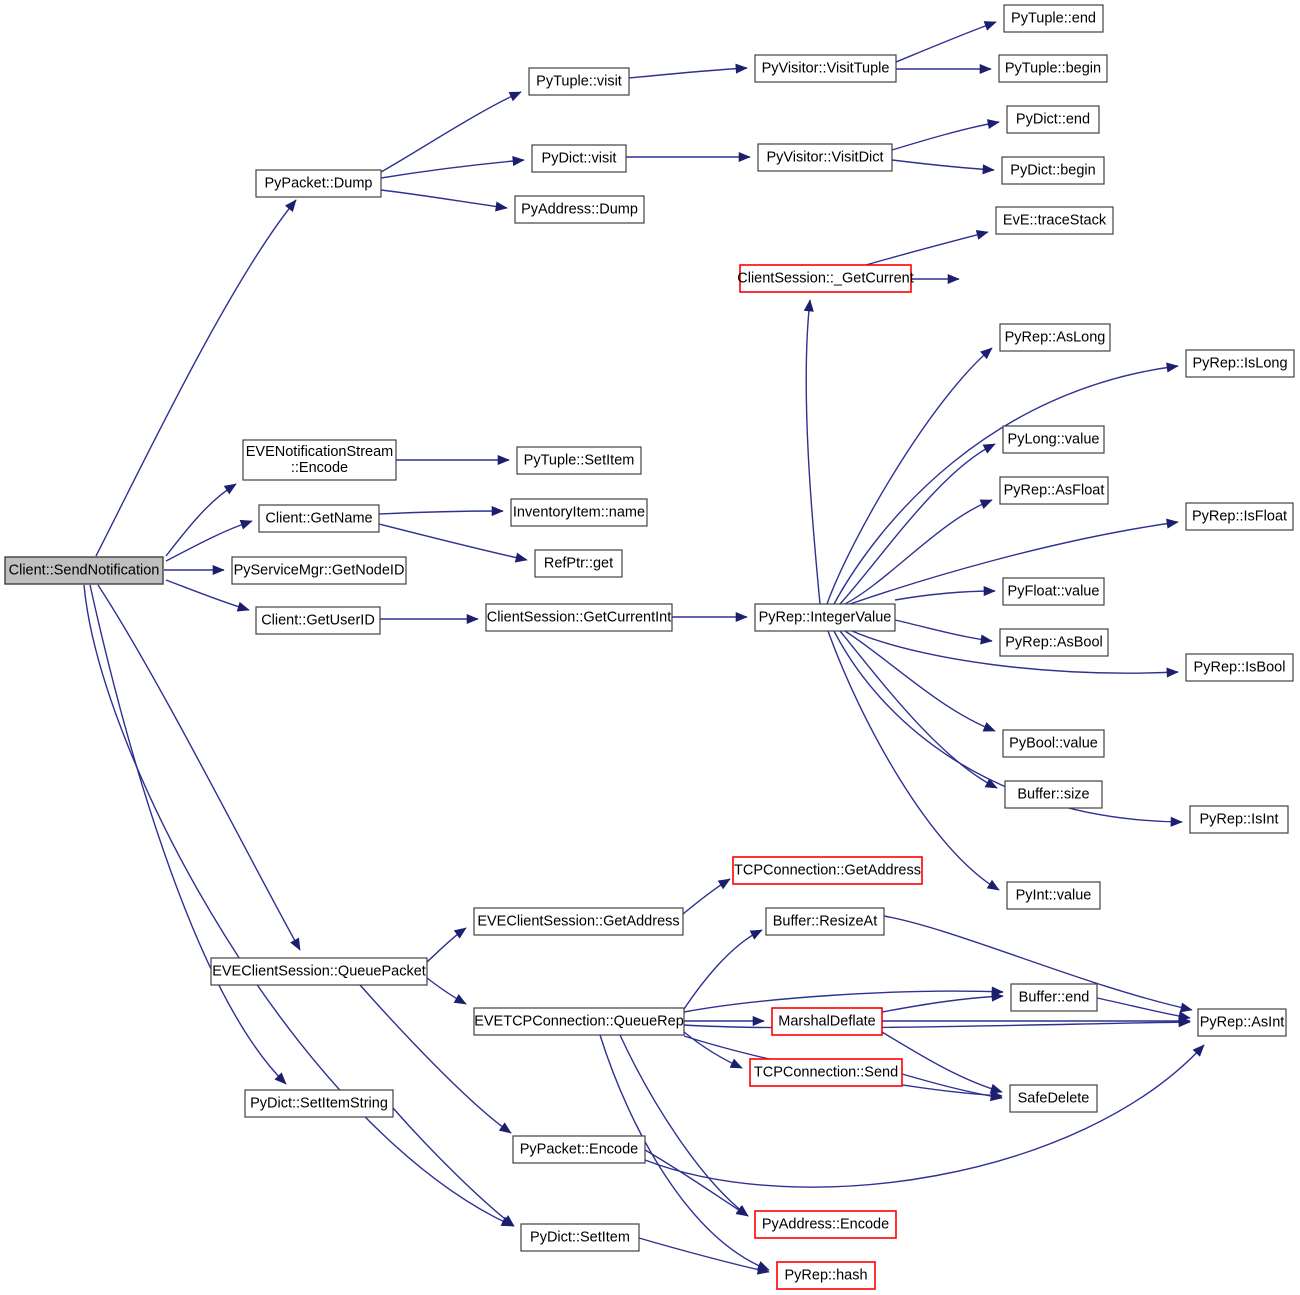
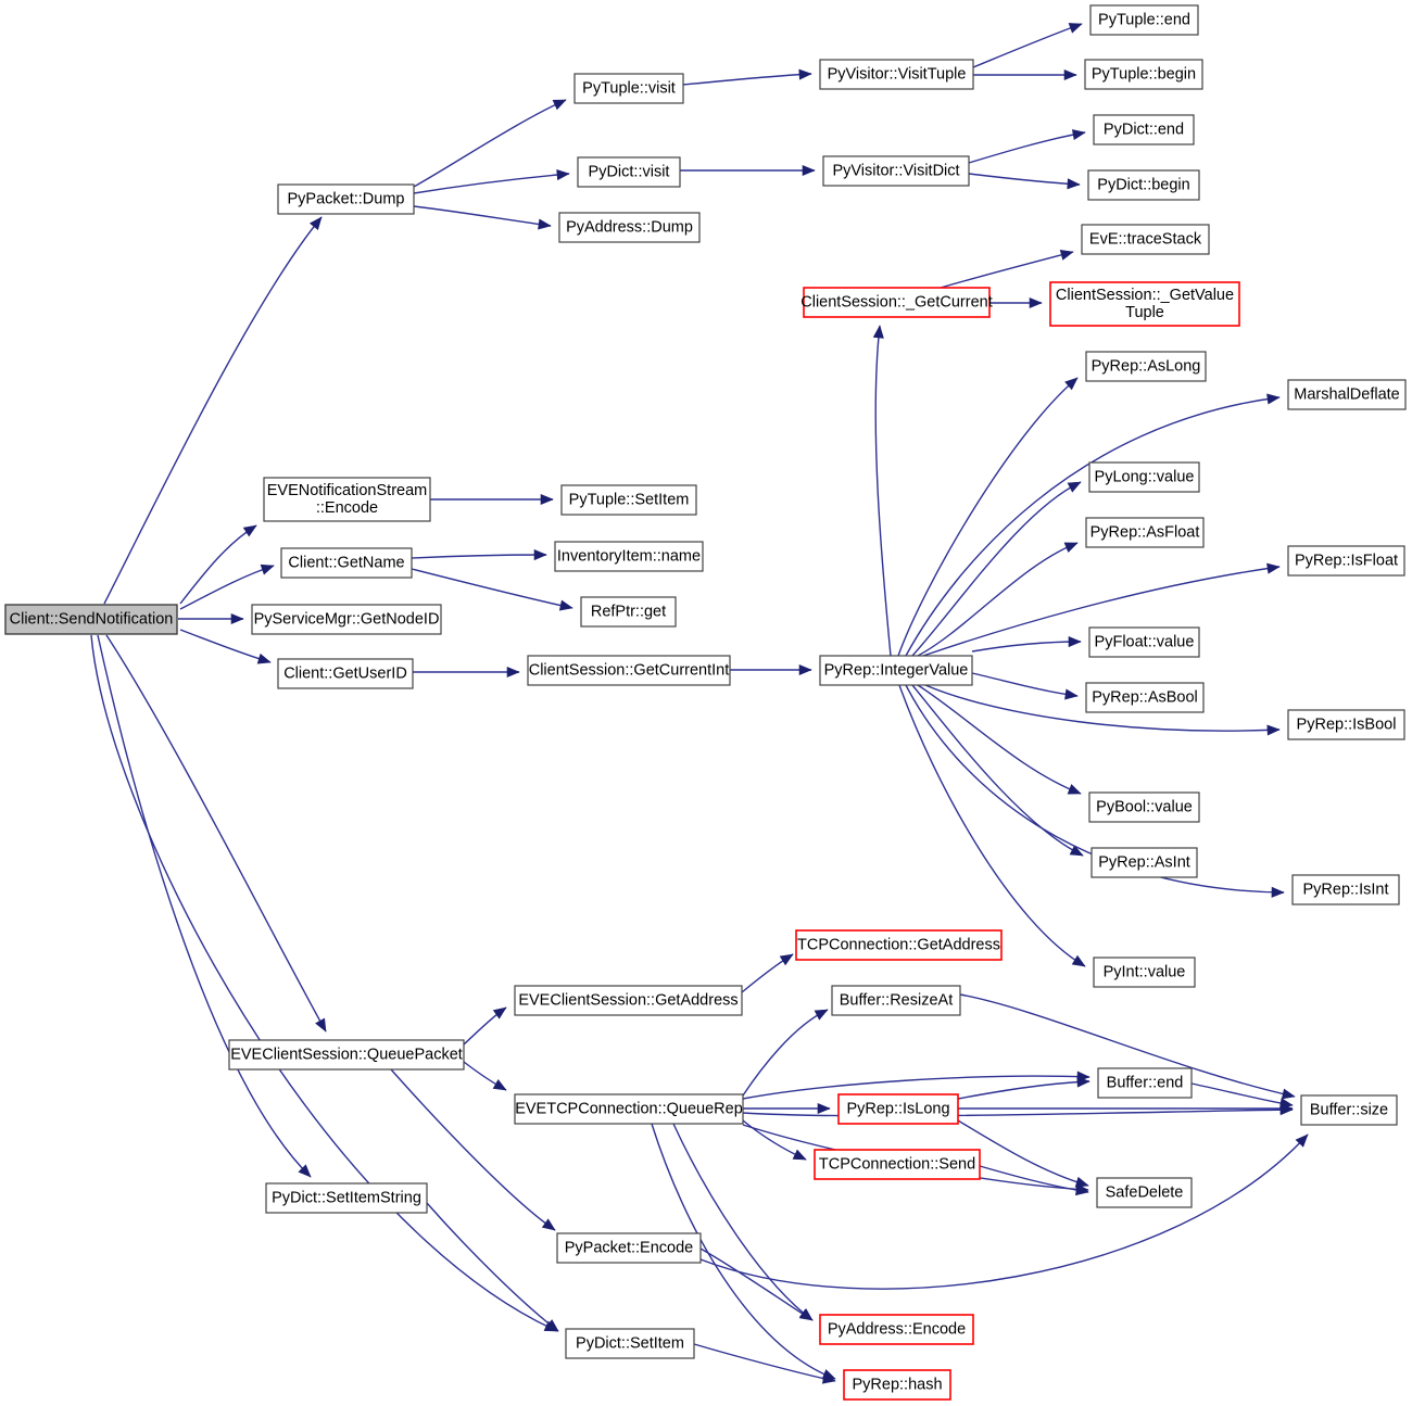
  Client::SendNotification
  PyPacket::Dump
  PyTuple::visit
  PyDict::visit
  PyAddress::Dump
  PyVisitor::VisitTuple
  PyVisitor::VisitDict
  PyTuple::end
  PyTuple::begin
  PyDict::end
  PyDict::begin
  ClientSession::_GetCurrent
  EvE::traceStack
+ ClientSession::_GetValue Tuple
  EVENotificationStream ::Encode
  PyTuple::SetItem
  Client::GetName
  InventoryItem::name
  RefPtr::get
  PyServiceMgr::GetNodeID
  Client::GetUserID
  ClientSession::GetCurrentInt
  PyRep::IntegerValue
  PyRep::AsLong
- PyRep::IsLong
+ MarshalDeflate
  PyLong::value
  PyRep::AsFloat
  PyRep::IsFloat
  PyFloat::value
  PyRep::AsBool
  PyRep::IsBool
  PyBool::value
- Buffer::size
+ PyRep::AsInt
  PyRep::IsInt
  PyInt::value
  EVEClientSession::QueuePacket
  EVEClientSession::GetAddress
  TCPConnection::GetAddress
  EVETCPConnection::QueueRep
  Buffer::ResizeAt
  Buffer::end
- MarshalDeflate
+ PyRep::IsLong
- PyRep::AsInt
+ Buffer::size
  TCPConnection::Send
  SafeDelete
  PyDict::SetItemString
  PyPacket::Encode
  PyAddress::Encode
  PyDict::SetItem
  PyRep::hash
